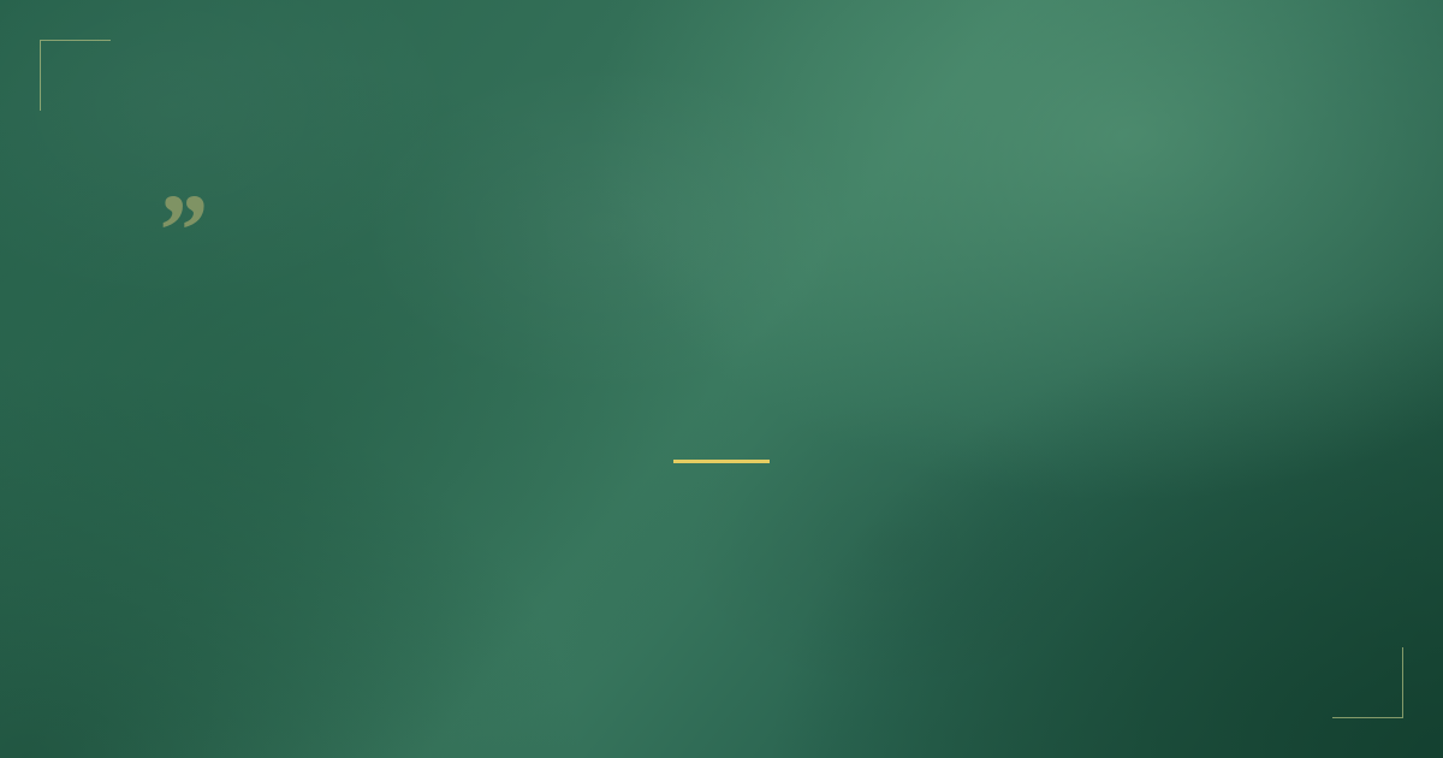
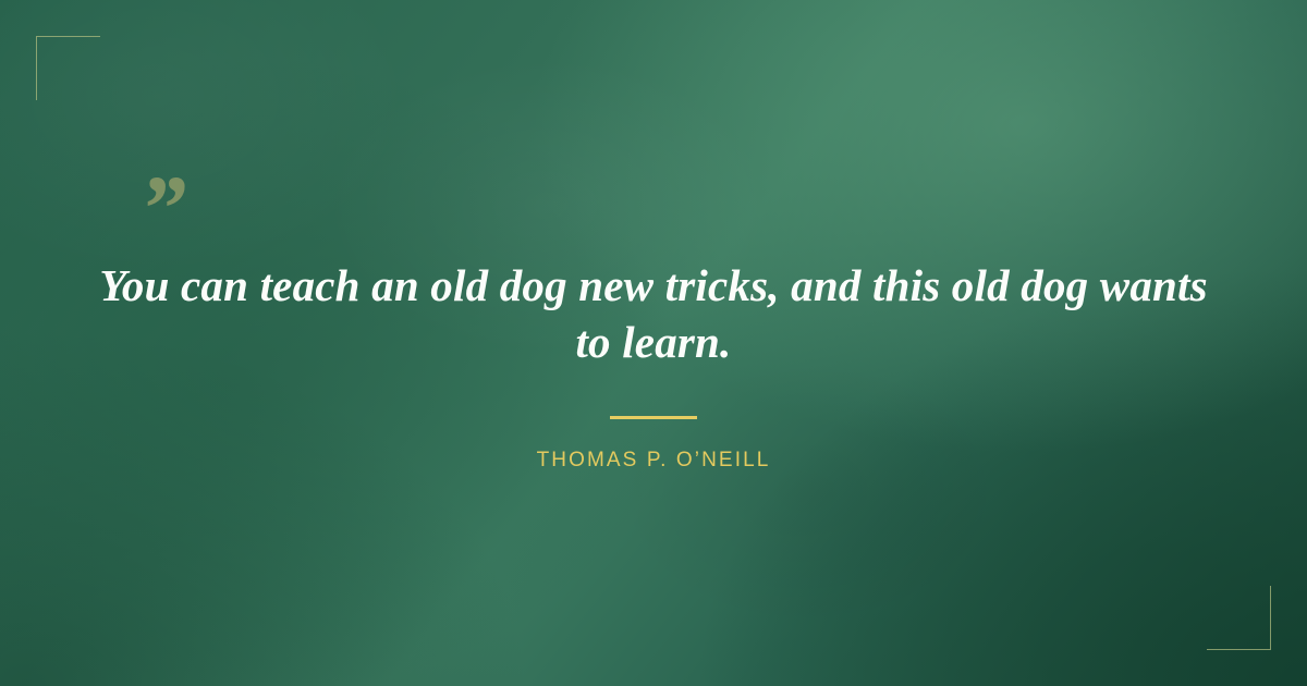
  ”
+ You can teach an old dog new tricks, and this old dog wants to learn.
+ THOMAS P. O’NEILL
